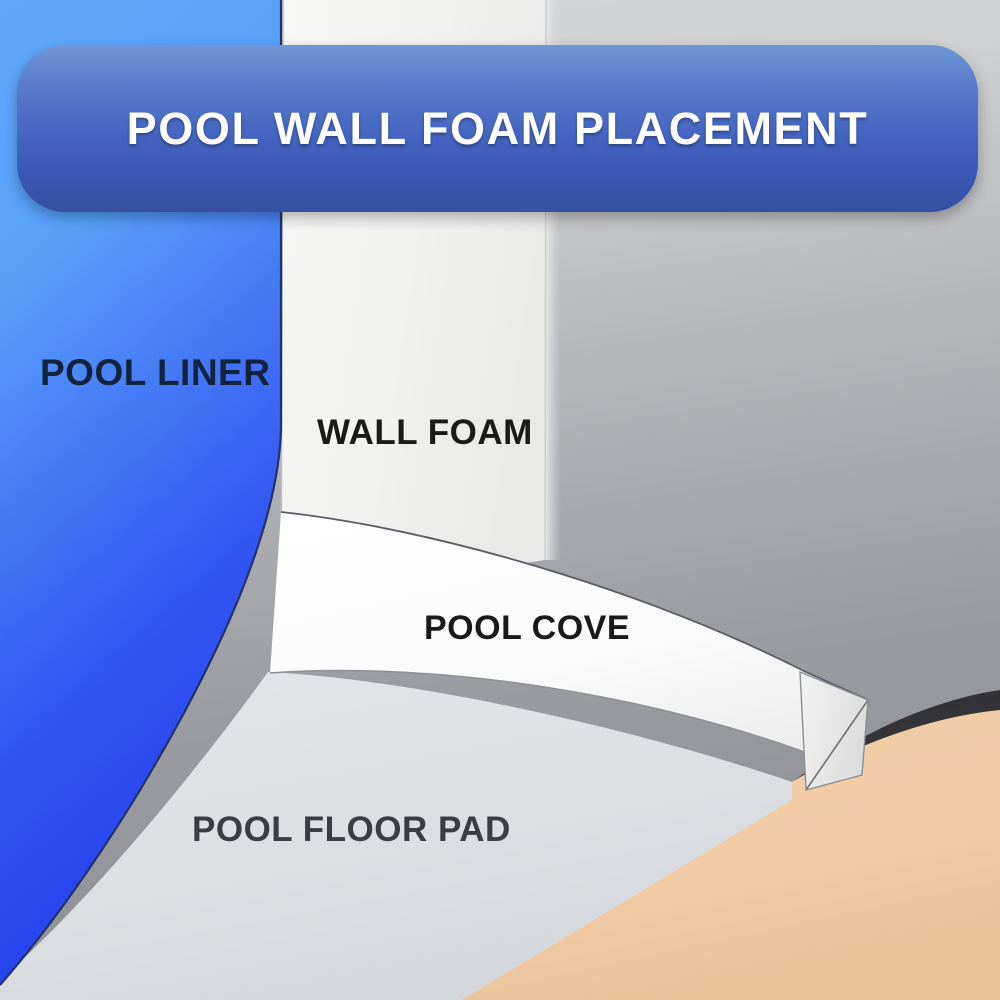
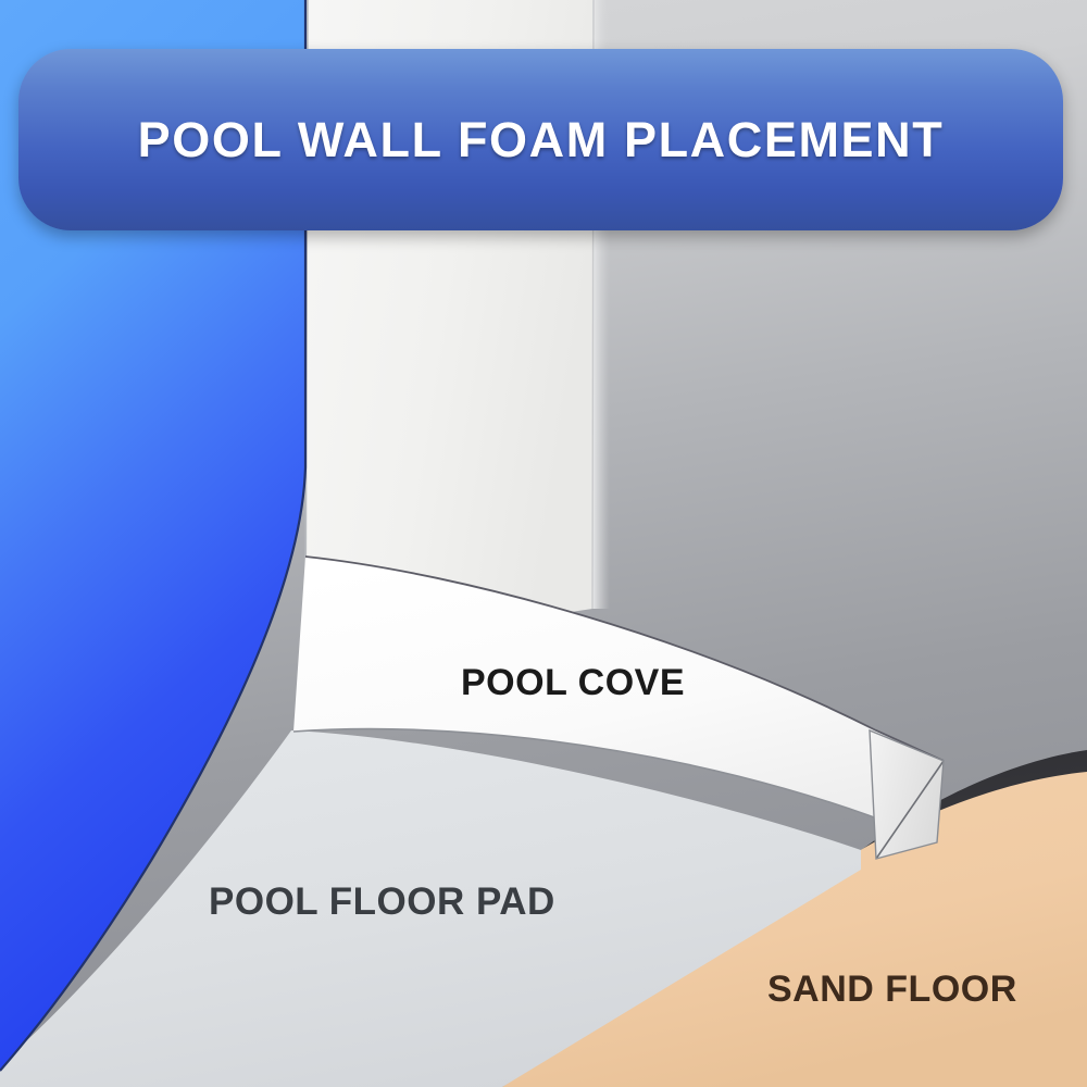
  POOL WALL FOAM PLACEMENT
- POOL LINER
- WALL FOAM
  POOL COVE
  POOL FLOOR PAD
+ SAND FLOOR
